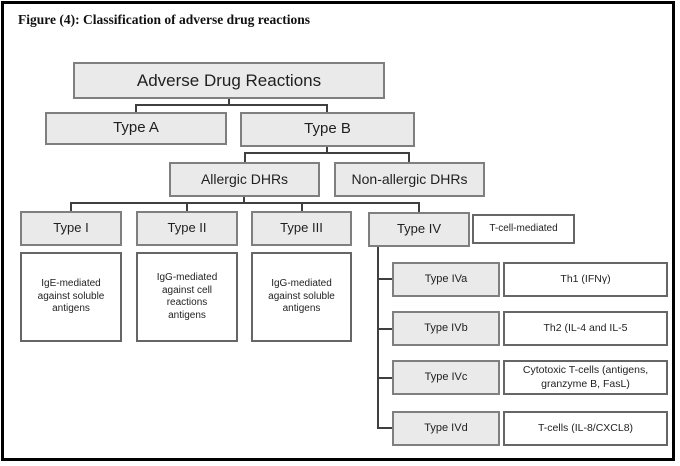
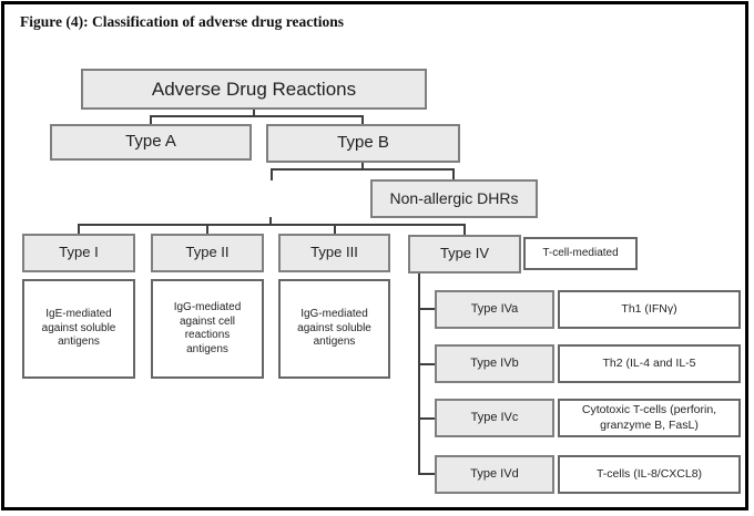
  Figure (4): Classification of adverse drug reactions
  Adverse Drug Reactions
  Type A
  Type B
- Allergic DHRs
  Non-allergic DHRs
  Type I
  Type II
  Type III
  Type IV
  T-cell-mediated
  IgE-mediated against soluble antigens
  IgG-mediated against cell reactions antigens
  IgG-mediated against soluble antigens
  Type IVa
  Th1 (IFNγ)
  Type IVb
  Th2 (IL-4 and IL-5
  Type IVc
- Cytotoxic T-cells (antigens, granzyme B, FasL)
+ Cytotoxic T-cells (perforin, granzyme B, FasL)
  Type IVd
  T-cells (IL-8/CXCL8)
